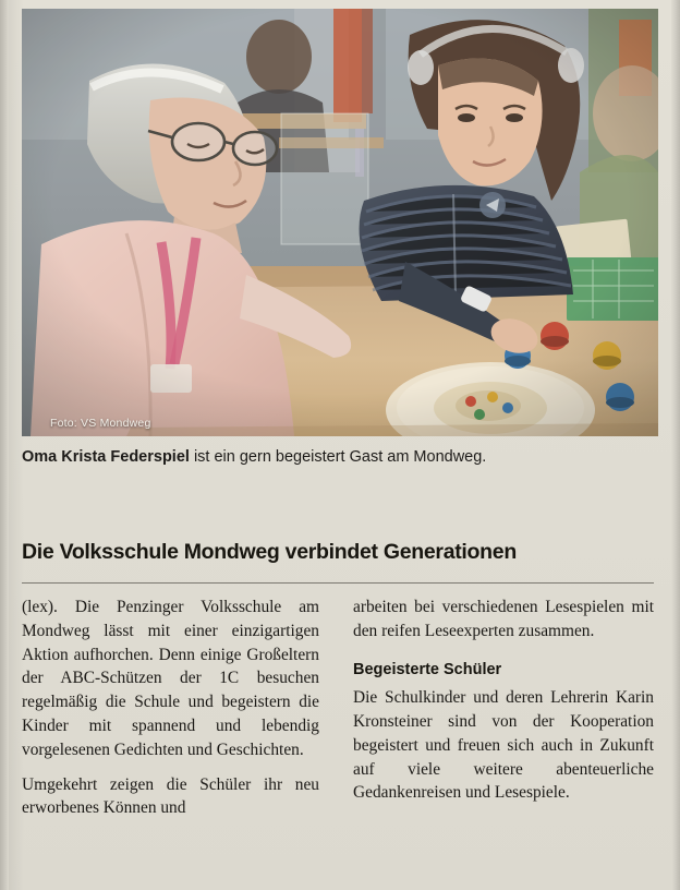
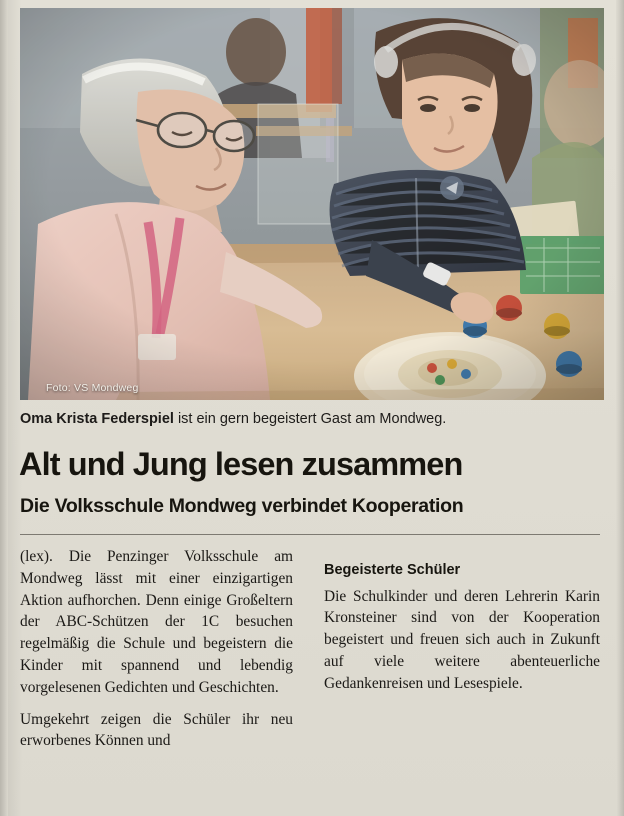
  Foto: VS Mondweg
  Oma Krista Federspiel ist ein gern begeistert Gast am Mondweg.
+ Alt und Jung lesen zusammen
- Die Volksschule Mondweg verbindet Generationen
+ Die Volksschule Mondweg verbindet Kooperation
  (lex). Die Penzinger Volksschule am Mondweg lässt mit einer einzigartigen Aktion aufhorchen. Denn einige Großeltern der ABC-Schützen der 1C besuchen regelmäßig die Schule und begeistern die Kinder mit spannend und lebendig vorgelesenen Gedichten und Geschichten.
  Umgekehrt zeigen die Schüler ihr neu erworbenes Können und
- arbeiten bei verschiedenen Lesespielen mit den reifen Leseexperten zusammen.
  Begeisterte Schüler
  Die Schulkinder und deren Lehrerin Karin Kronsteiner sind von der Kooperation begeistert und freuen sich auch in Zukunft auf viele weitere abenteuerliche Gedankenreisen und Lesespiele.
